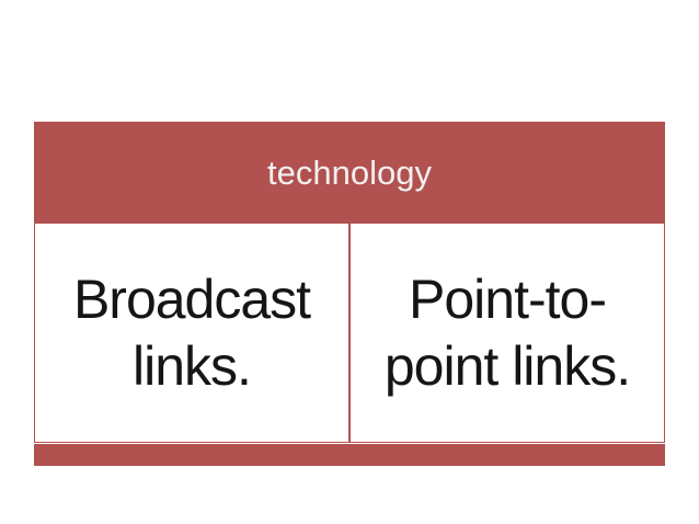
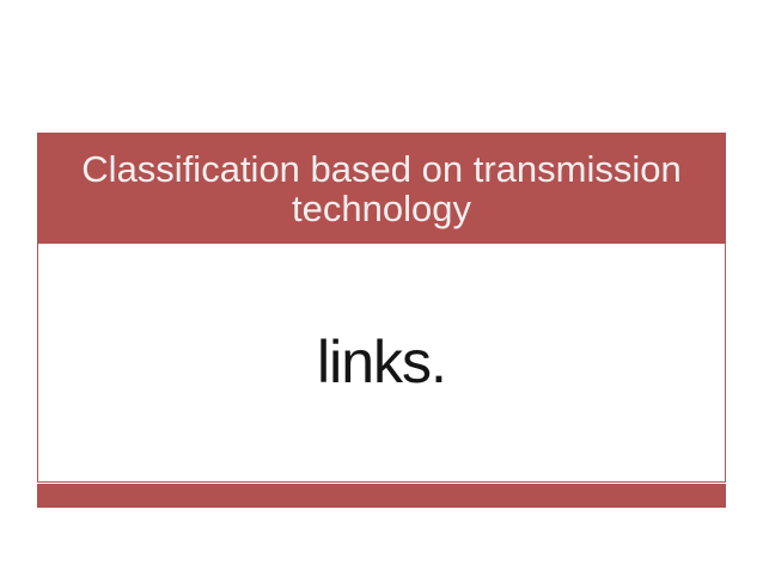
+ Classification based on transmission
  technology
- Broadcast
  links.
- Point-to-
- point links.
